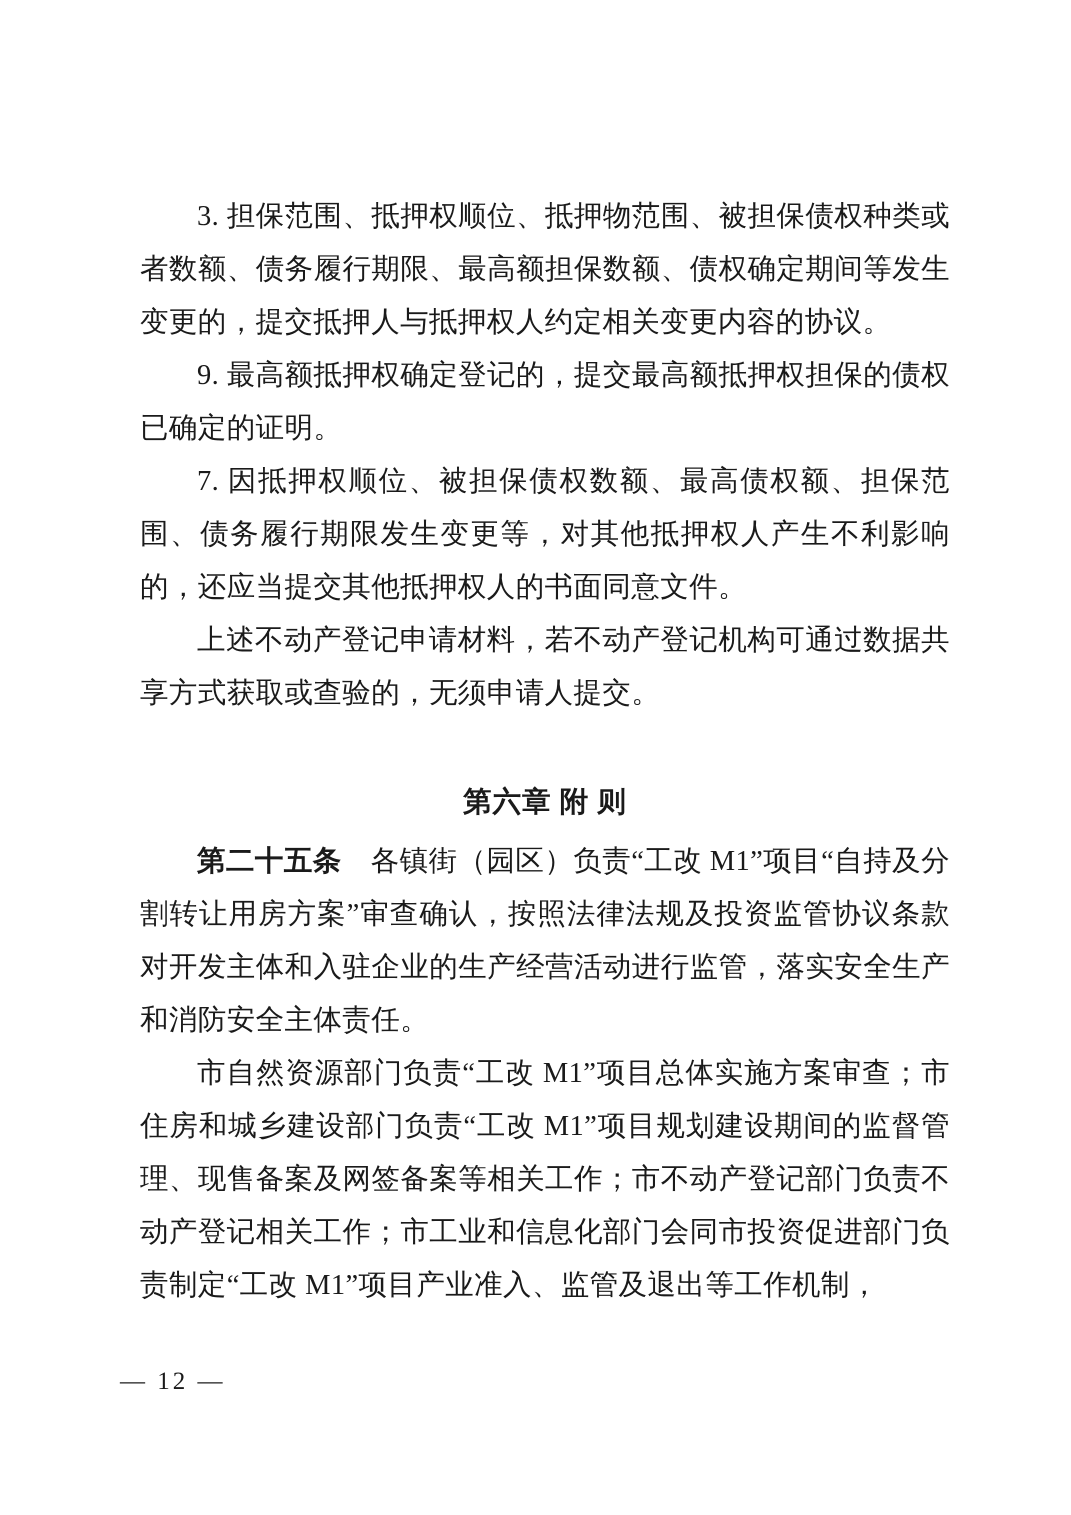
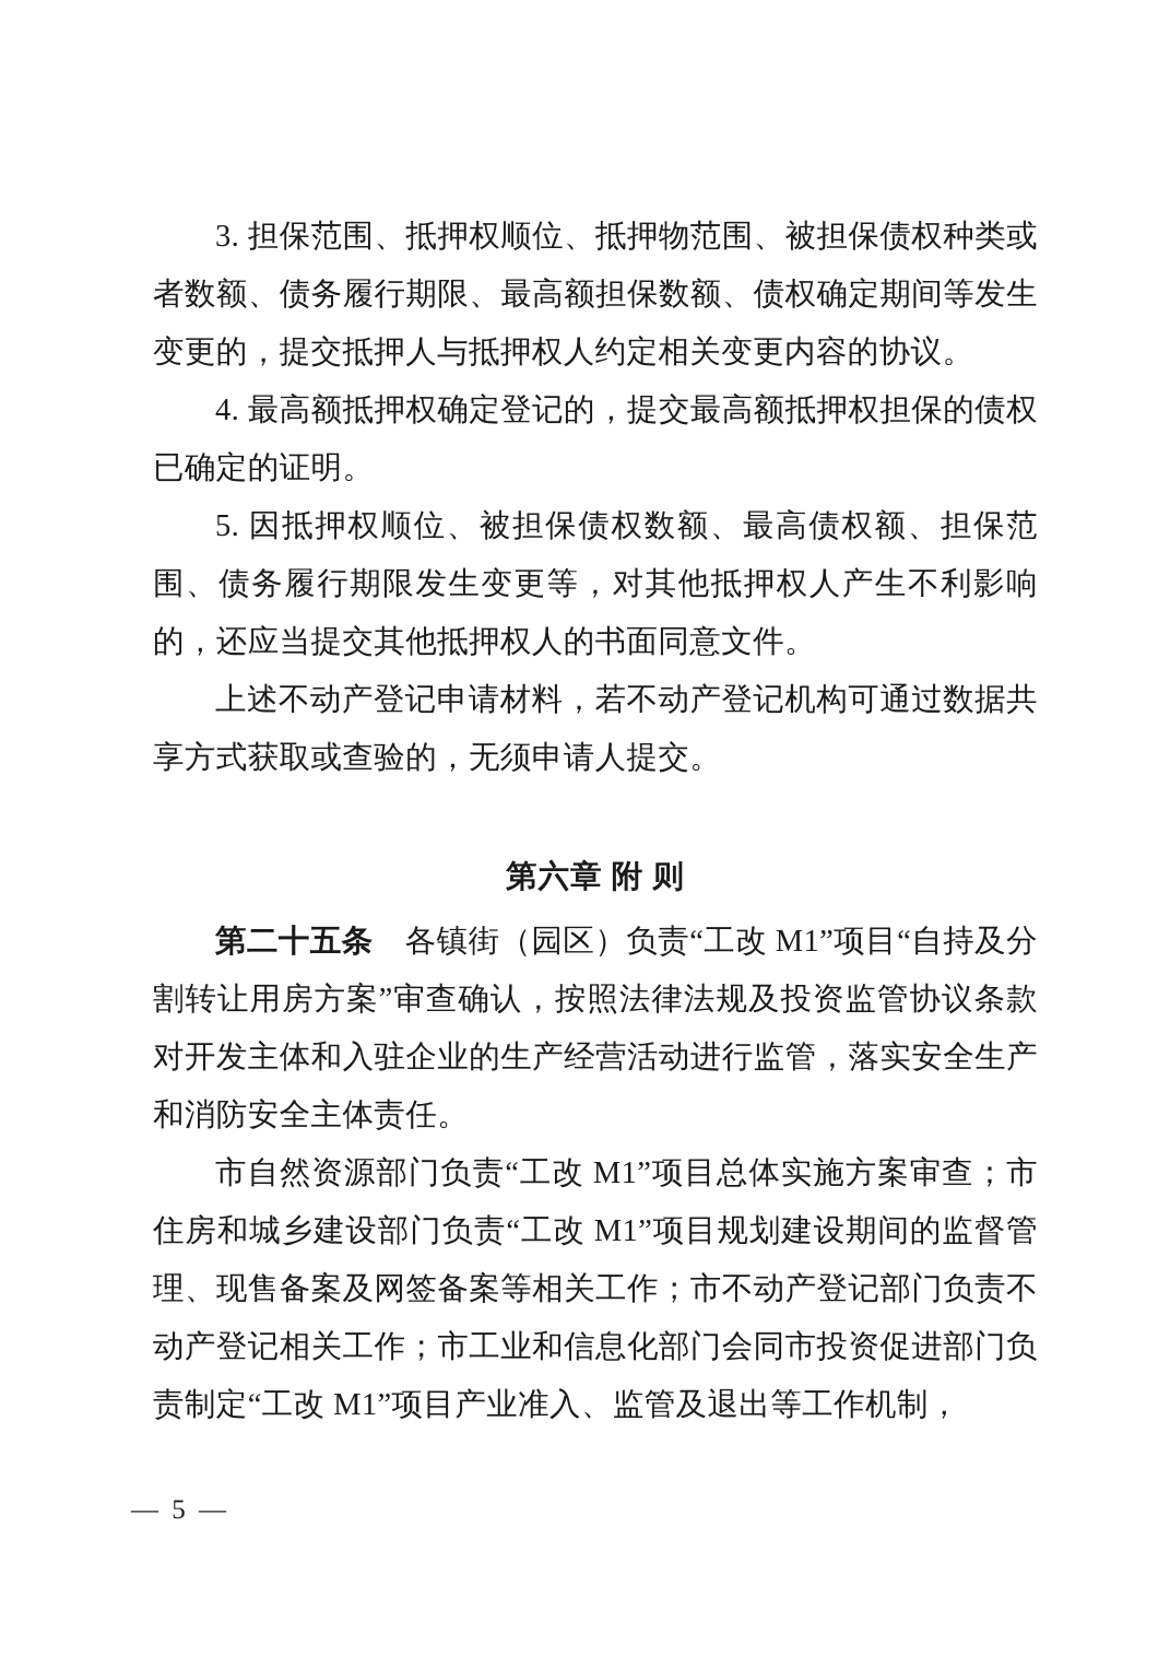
  3. 担保范围、抵押权顺位、抵押物范围、被担保债权种类或者数额、债务履行期限、最高额担保数额、债权确定期间等发生变更的，提交抵押人与抵押权人约定相关变更内容的协议。
- 9. 最高额抵押权确定登记的，提交最高额抵押权担保的债权已确定的证明。
+ 4. 最高额抵押权确定登记的，提交最高额抵押权担保的债权已确定的证明。
- 7. 因抵押权顺位、被担保债权数额、最高债权额、担保范围、债务履行期限发生变更等，对其他抵押权人产生不利影响的，还应当提交其他抵押权人的书面同意文件。
+ 5. 因抵押权顺位、被担保债权数额、最高债权额、担保范围、债务履行期限发生变更等，对其他抵押权人产生不利影响的，还应当提交其他抵押权人的书面同意文件。
  上述不动产登记申请材料，若不动产登记机构可通过数据共享方式获取或查验的，无须申请人提交。
  第六章 附 则
  第二十五条 各镇街（园区）负责“工改 M1”项目“自持及分割转让用房方案”审查确认，按照法律法规及投资监管协议条款对开发主体和入驻企业的生产经营活动进行监管，落实安全生产和消防安全主体责任。
  市自然资源部门负责“工改 M1”项目总体实施方案审查；市住房和城乡建设部门负责“工改 M1”项目规划建设期间的监督管理、现售备案及网签备案等相关工作；市不动产登记部门负责不动产登记相关工作；市工业和信息化部门会同市投资促进部门负责制定“工改 M1”项目产业准入、监管及退出等工作机制，
- — 12 —
+ — 5 —
